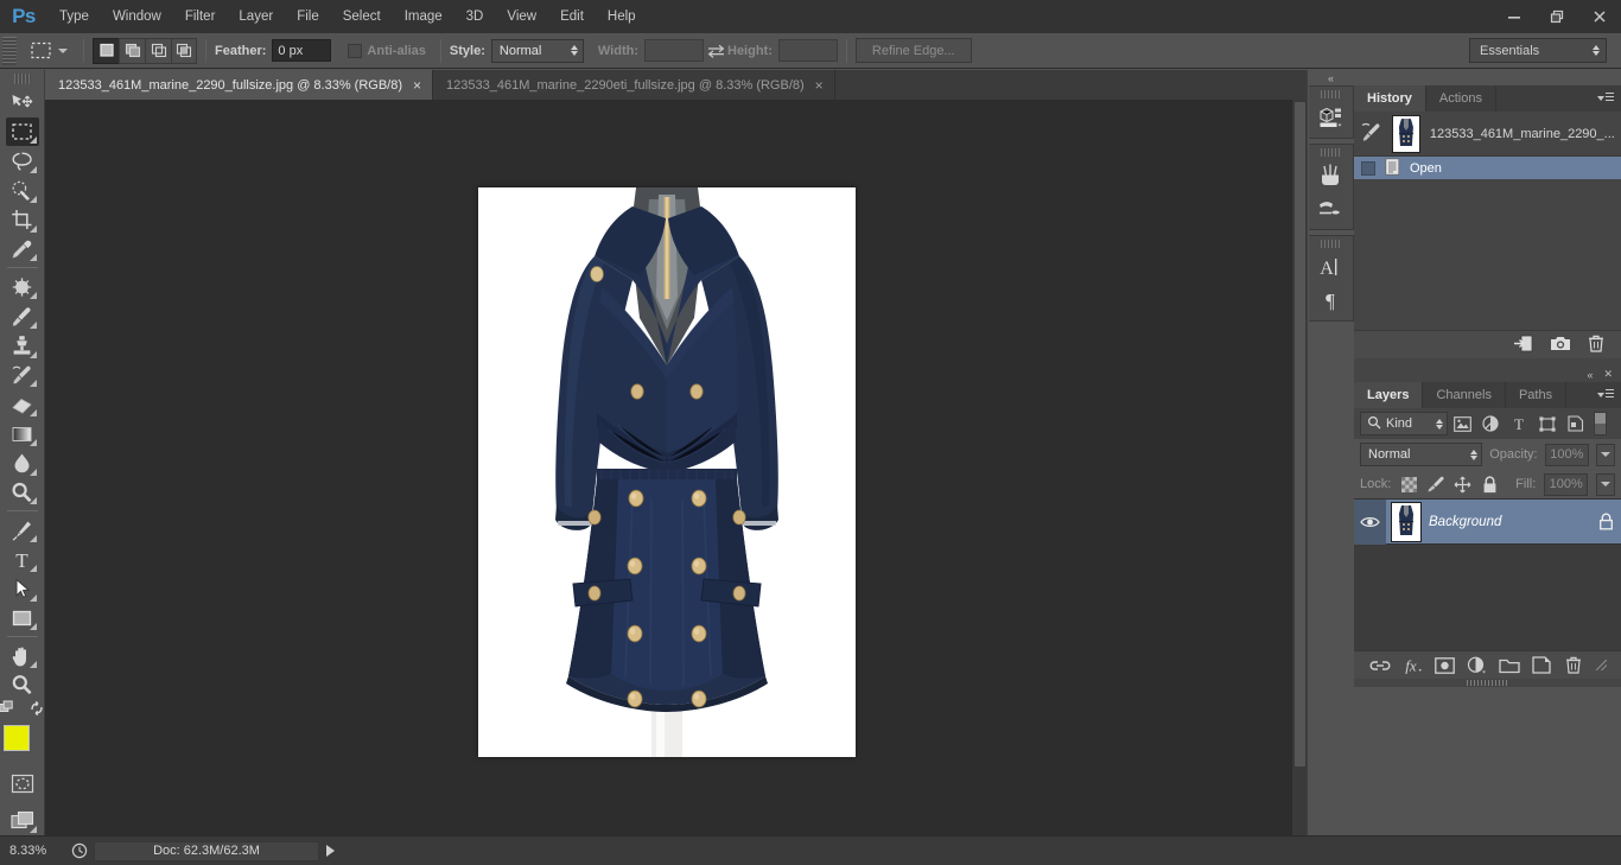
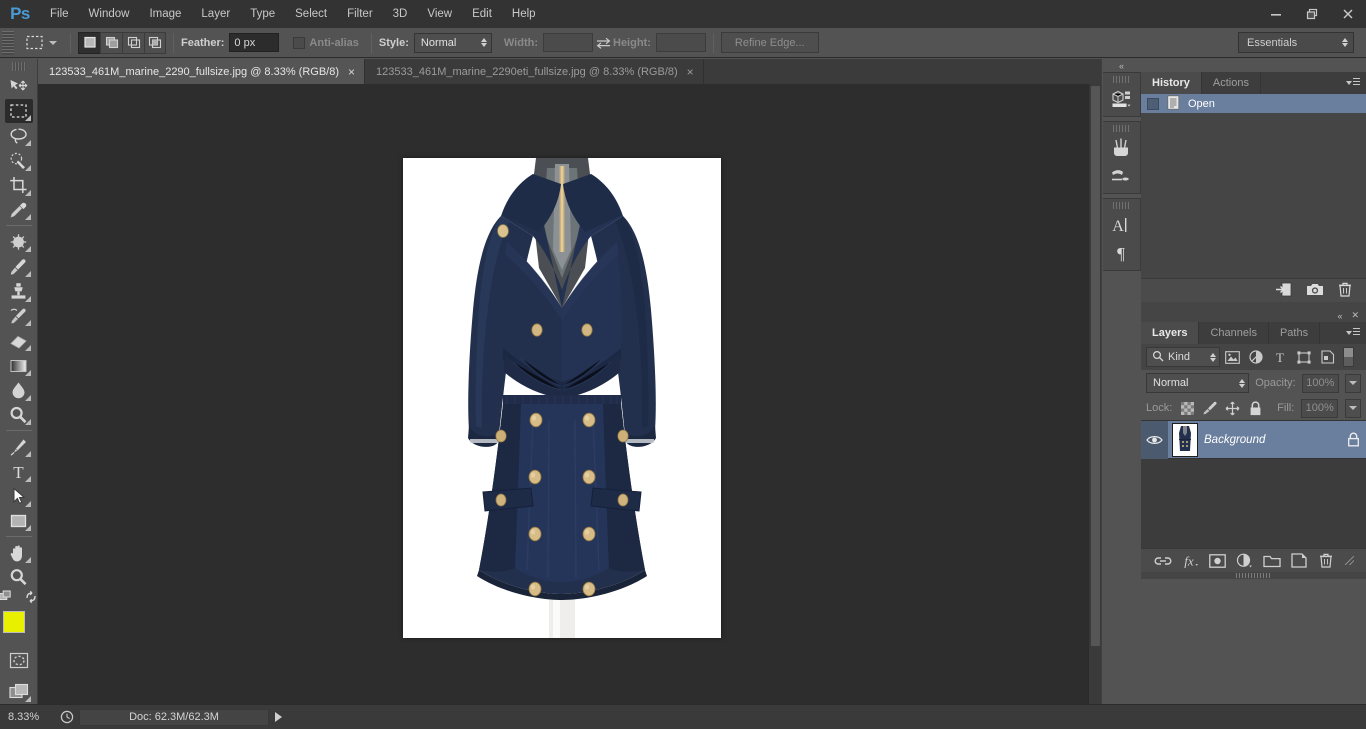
  Ps
- Type
+ File
  Window
- Filter
+ Image
  Layer
- File
+ Type
  Select
- Image
+ Filter
  3D
  View
  Edit
  Help
  Feather:
  0 px
  Anti-alias
  Style:
  Normal
  Width:
  Height:
  Refine Edge...
  Essentials
  123533_461M_marine_2290_fullsize.jpg @ 8.33% (RGB/8)
  ×
  123533_461M_marine_2290eti_fullsize.jpg @ 8.33% (RGB/8)
  ×
  T
  «
  A
  ¶
  History
  Actions
- 123533_461M_marine_2290_...
  Open
  «
  ✕
  Layers
  Channels
  Paths
  Kind
  T
  Normal
  Opacity:
  100%
  Lock:
  Fill:
  100%
  Background
  fx
  8.33%
  Doc: 62.3M/62.3M
